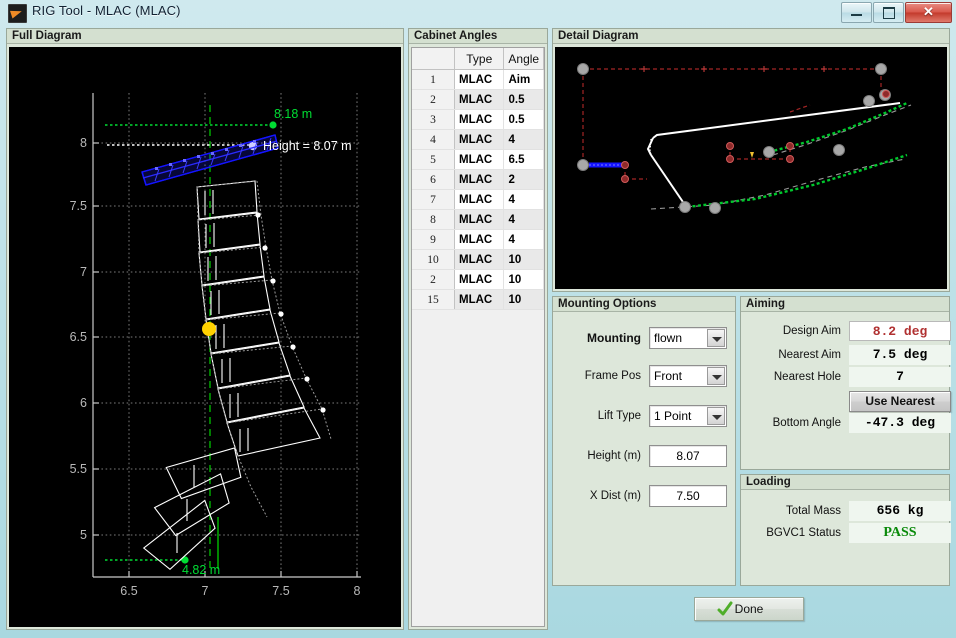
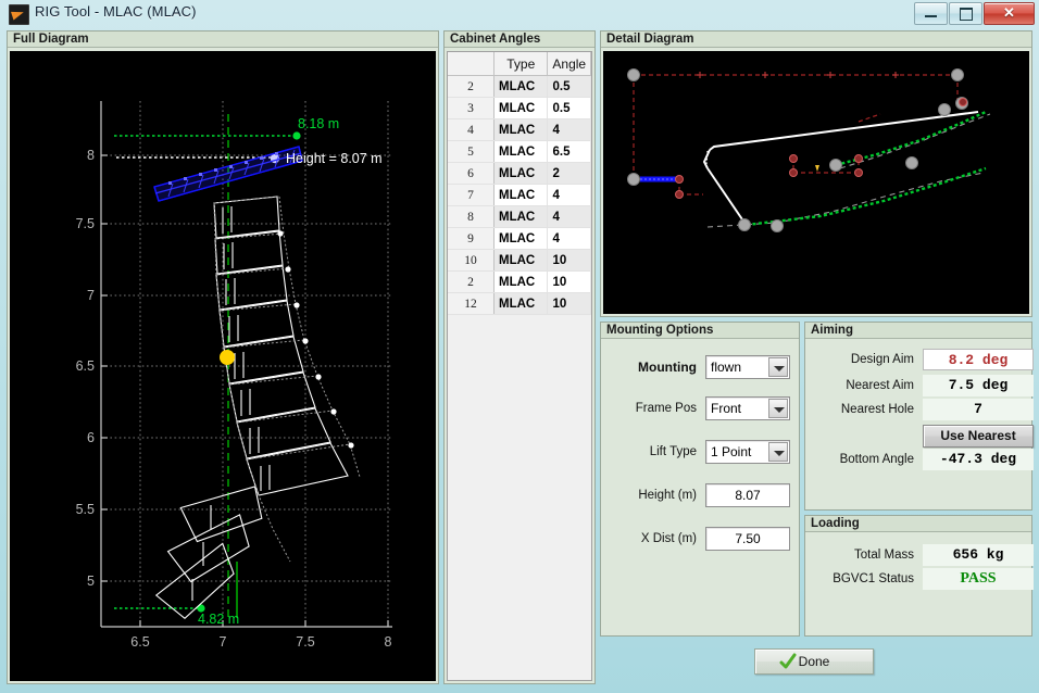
  RIG Tool - MLAC (MLAC)
  ✕
  Full Diagram
  8.18 m
  Height = 8.07 m
  4.82 m
  8
  7.5
  7
  6.5
  6
  5.5
  5
  6.5
  7
  7.5
  8
  Cabinet Angles
  	Type	Angle
- 1	MLAC	Aim
  2	MLAC	0.5
  3	MLAC	0.5
  4	MLAC	4
  5	MLAC	6.5
  6	MLAC	2
  7	MLAC	4
  8	MLAC	4
  9	MLAC	4
  10	MLAC	10
  2	MLAC	10
- 15	MLAC	10
+ 12	MLAC	10
  Detail Diagram
  Mounting Options
  Mounting
  flown
  Frame Pos
  Front
  Lift Type
  1 Point
  Height (m)
  8.07
  X Dist (m)
  7.50
  Aiming
  Design Aim
  8.2 deg
  Nearest Aim
  7.5 deg
  Nearest Hole
  7
  Use Nearest
  Bottom Angle
  -47.3 deg
  Loading
  Total Mass
  656 kg
  BGVC1 Status
  PASS
  Done
